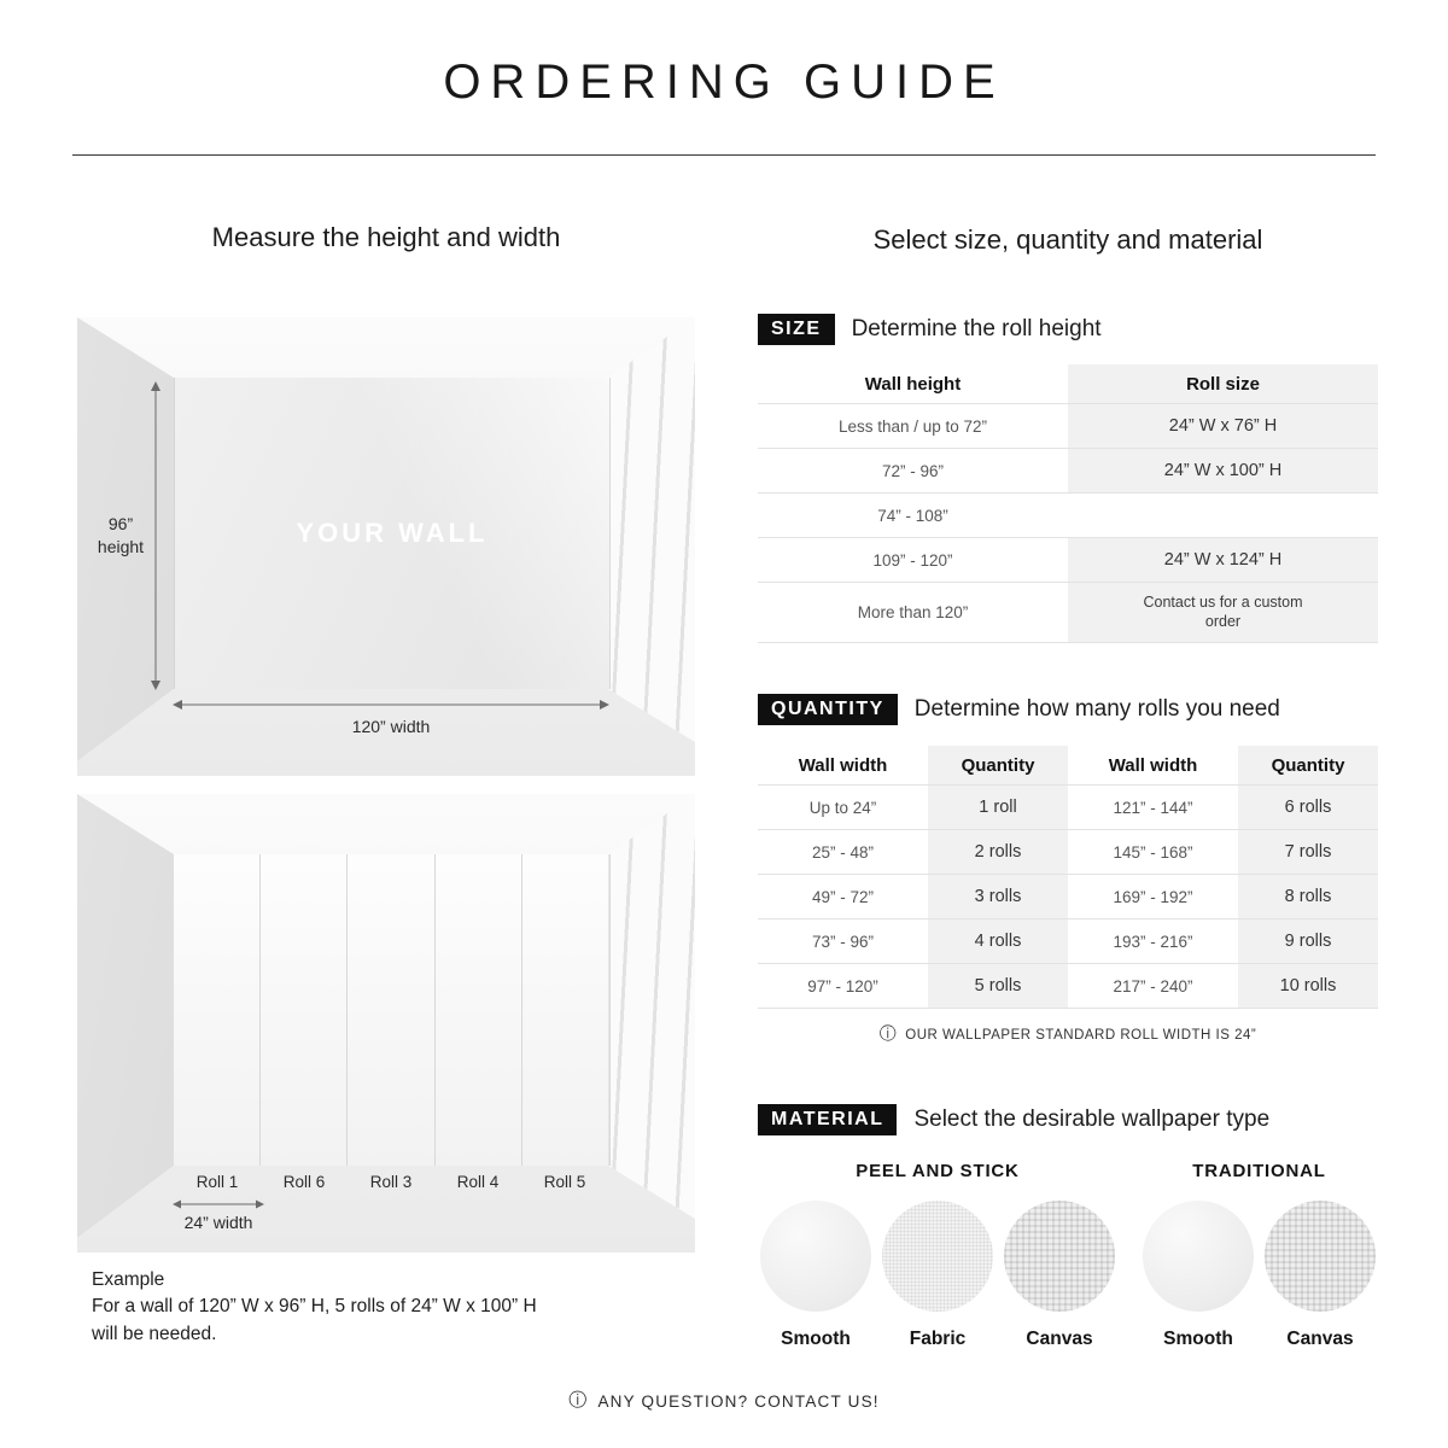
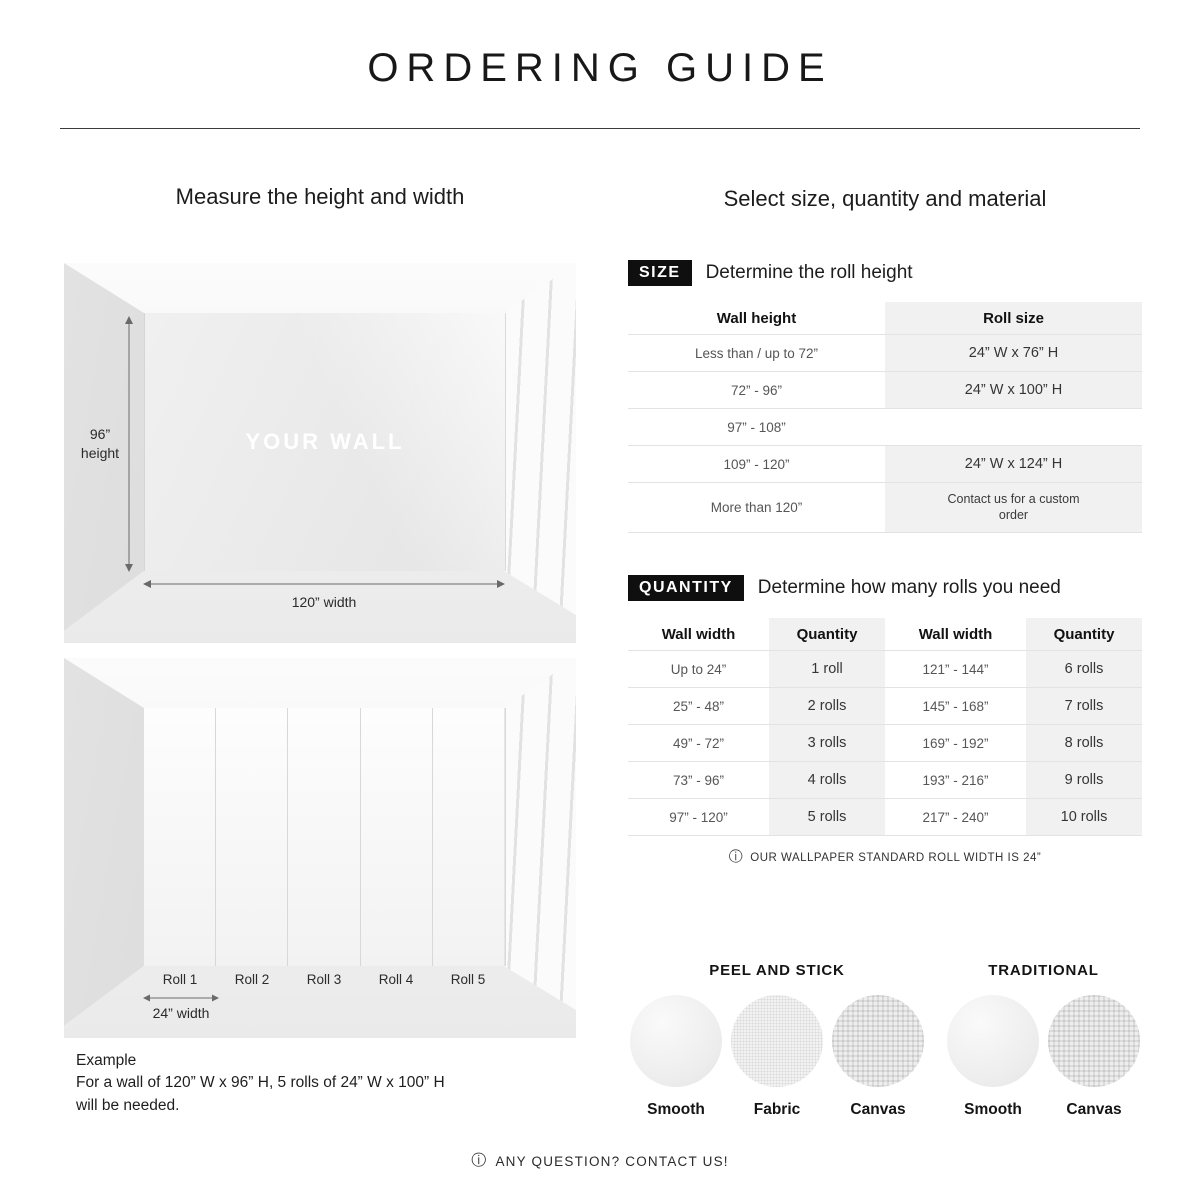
  ORDERING GUIDE
  Measure the height and width
  96”
  height
  120” width
  Roll 1
- Roll 6
+ Roll 2
  Roll 3
  Roll 4
  Roll 5
  24” width
  Example
  For a wall of 120” W x 96” H, 5 rolls of 24” W x 100” H
  will be needed.
  Select size, quantity and material
  SIZE
  Determine the roll height
  Wall height
  Roll size
  Less than / up to 72”
  24” W x 76” H
  72” - 96”
  24” W x 100” H
- 74” - 108”
+ 97” - 108”
  109” - 120”
  24” W x 124” H
  More than 120”
  Contact us for a custom order
  QUANTITY
  Determine how many rolls you need
  Wall width
  Quantity
  Wall width
  Quantity
  Up to 24”
  1 roll
  121” - 144”
  6 rolls
  25” - 48”
  2 rolls
  145” - 168”
  7 rolls
  49” - 72”
  3 rolls
  169” - 192”
  8 rolls
  73” - 96”
  4 rolls
  193” - 216”
  9 rolls
  97” - 120”
  5 rolls
  217” - 240”
  10 rolls
  ⓘ
  OUR WALLPAPER STANDARD ROLL WIDTH IS 24”
- MATERIAL
- Select the desirable wallpaper type
  PEEL AND STICK
  Smooth
  Fabric
  Canvas
  TRADITIONAL
  Smooth
  Canvas
  ⓘ
  ANY QUESTION? CONTACT US!
